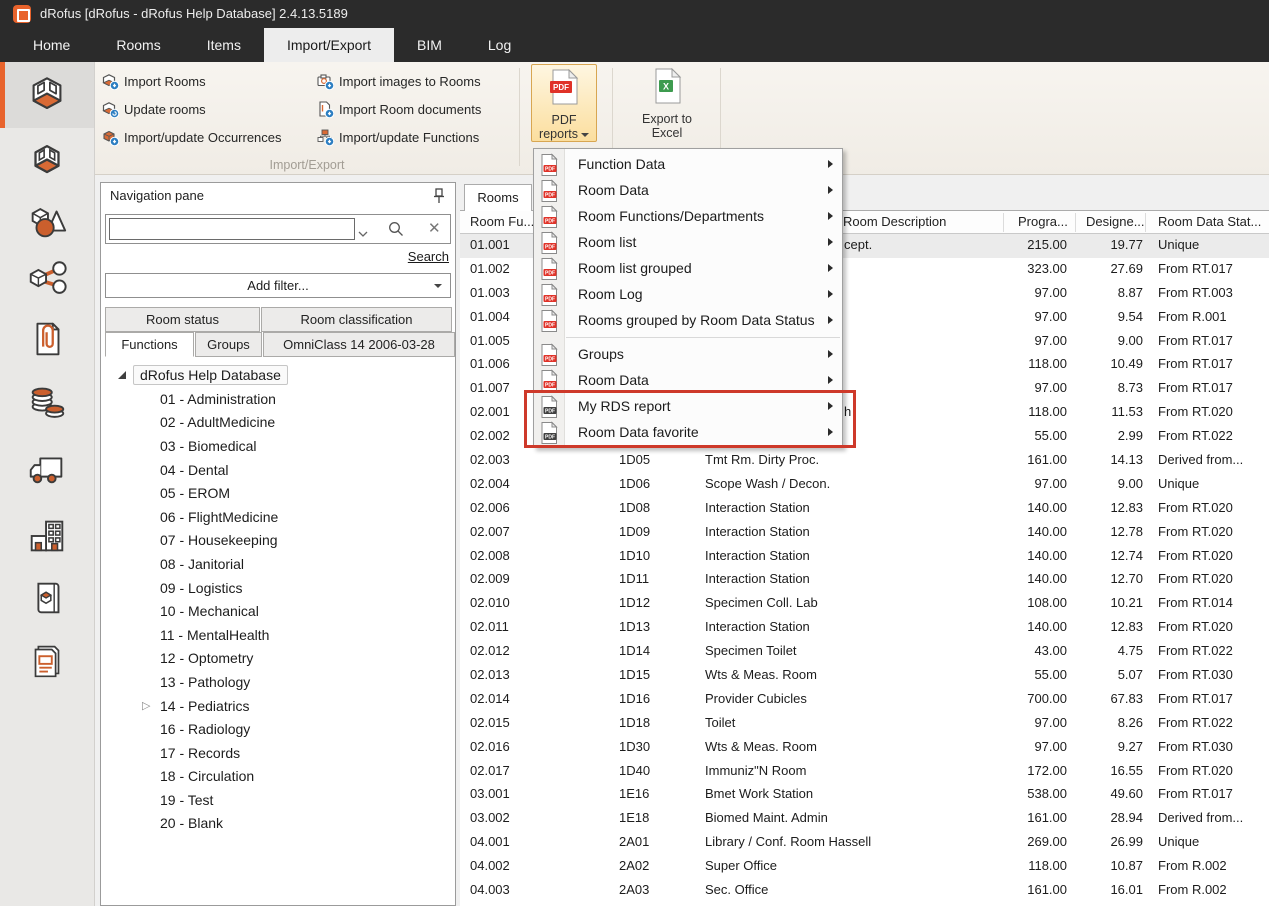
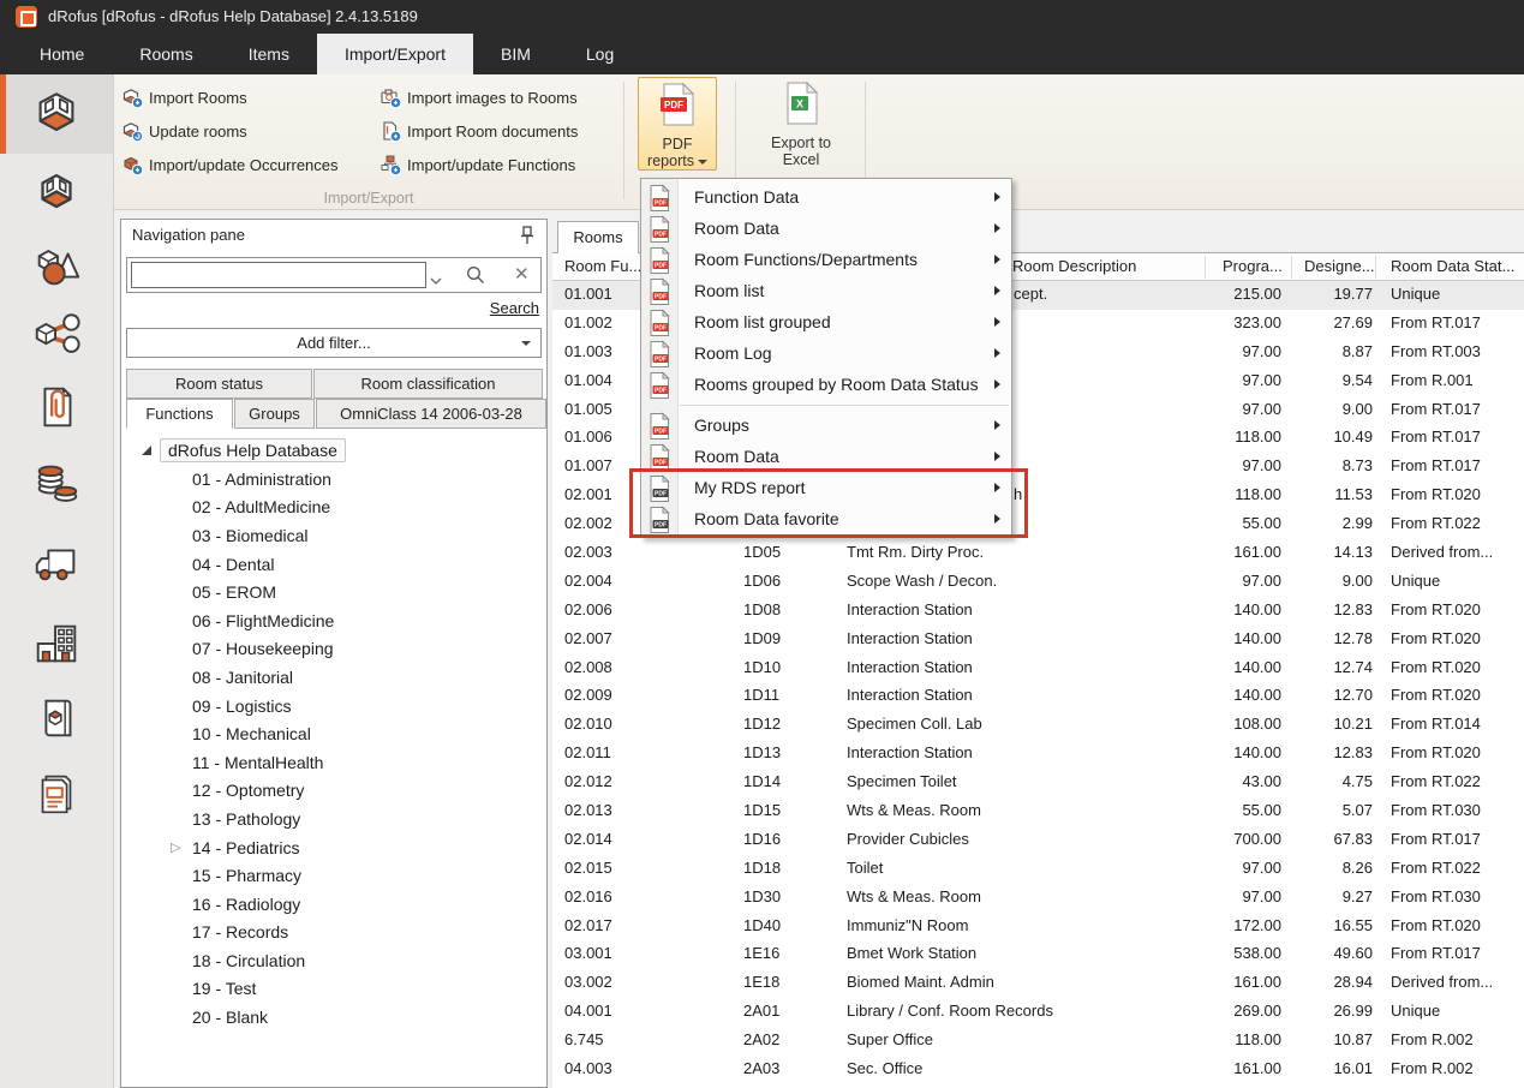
  dRofus [dRofus - dRofus Help Database] 2.4.13.5189
  Home
  Rooms
  Items
  Import/Export
  BIM
  Log
  Import Rooms
  Update rooms
  Import/update Occurrences
  Import images to Rooms
  Import Room documents
  Import/update Functions
  Import/Export
  PDF
  PDF
  reports
  X
  Export to
  Excel
  Navigation pane
  ✕
  Search
  Add filter...
  Room status
  Room classification
  Functions
  Groups
  OmniClass 14 2006-03-28
  dRofus Help Database
  01 - Administration
  02 - AdultMedicine
  03 - Biomedical
  04 - Dental
  05 - EROM
  06 - FlightMedicine
  07 - Housekeeping
  08 - Janitorial
  09 - Logistics
  10 - Mechanical
  11 - MentalHealth
  12 - Optometry
  13 - Pathology
  ▷
  14 - Pediatrics
+ 15 - Pharmacy
  16 - Radiology
  17 - Records
  18 - Circulation
  19 - Test
  20 - Blank
  Rooms
  Room Fu..
  Room Description
  Progra...
  Designe...
  Room Data Stat...
  01.001
  215.00
  19.77
  Unique
  01.002
  323.00
  27.69
  From RT.017
  01.003
  97.00
  8.87
  From RT.003
  01.004
  97.00
  9.54
  From R.001
  01.005
  97.00
  9.00
  From RT.017
  01.006
  118.00
  10.49
  From RT.017
  01.007
  97.00
  8.73
  From RT.017
  02.001
  118.00
  11.53
  From RT.020
  02.002
  55.00
  2.99
  From RT.022
  02.003
  1D05
  Tmt Rm. Dirty Proc.
  161.00
  14.13
  Derived from...
  02.004
  1D06
  Scope Wash / Decon.
  97.00
  9.00
  Unique
  02.006
  1D08
  Interaction Station
  140.00
  12.83
  From RT.020
  02.007
  1D09
  Interaction Station
  140.00
  12.78
  From RT.020
  02.008
  1D10
  Interaction Station
  140.00
  12.74
  From RT.020
  02.009
  1D11
  Interaction Station
  140.00
  12.70
  From RT.020
  02.010
  1D12
  Specimen Coll. Lab
  108.00
  10.21
  From RT.014
  02.011
  1D13
  Interaction Station
  140.00
  12.83
  From RT.020
  02.012
  1D14
  Specimen Toilet
  43.00
  4.75
  From RT.022
  02.013
  1D15
  Wts & Meas. Room
  55.00
  5.07
  From RT.030
  02.014
  1D16
  Provider Cubicles
  700.00
  67.83
  From RT.017
  02.015
  1D18
  Toilet
  97.00
  8.26
  From RT.022
  02.016
  1D30
  Wts & Meas. Room
  97.00
  9.27
  From RT.030
  02.017
  1D40
  Immuniz"N Room
  172.00
  16.55
  From RT.020
  03.001
  1E16
  Bmet Work Station
  538.00
  49.60
  From RT.017
  03.002
  1E18
  Biomed Maint. Admin
  161.00
  28.94
  Derived from...
  04.001
  2A01
- Library / Conf. Room Hassell
+ Library / Conf. Room Records
  269.00
  26.99
  Unique
- 04.002
+ 6.745
  2A02
  Super Office
  118.00
  10.87
  From R.002
  04.003
  2A03
  Sec. Office
  161.00
  16.01
  From R.002
  cept.
  h
  Function Data
  Room Data
  Room Functions/Departments
  Room list
  Room list grouped
  Room Log
  Rooms grouped by Room Data Status
  Groups
  Room Data
  My RDS report
  Room Data favorite
